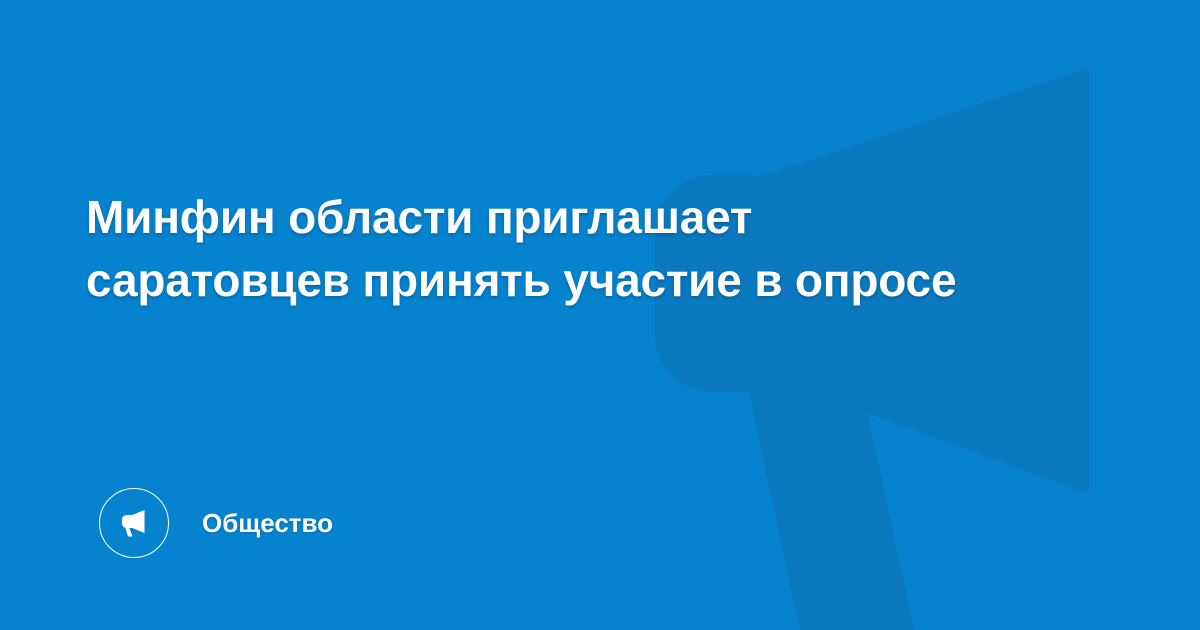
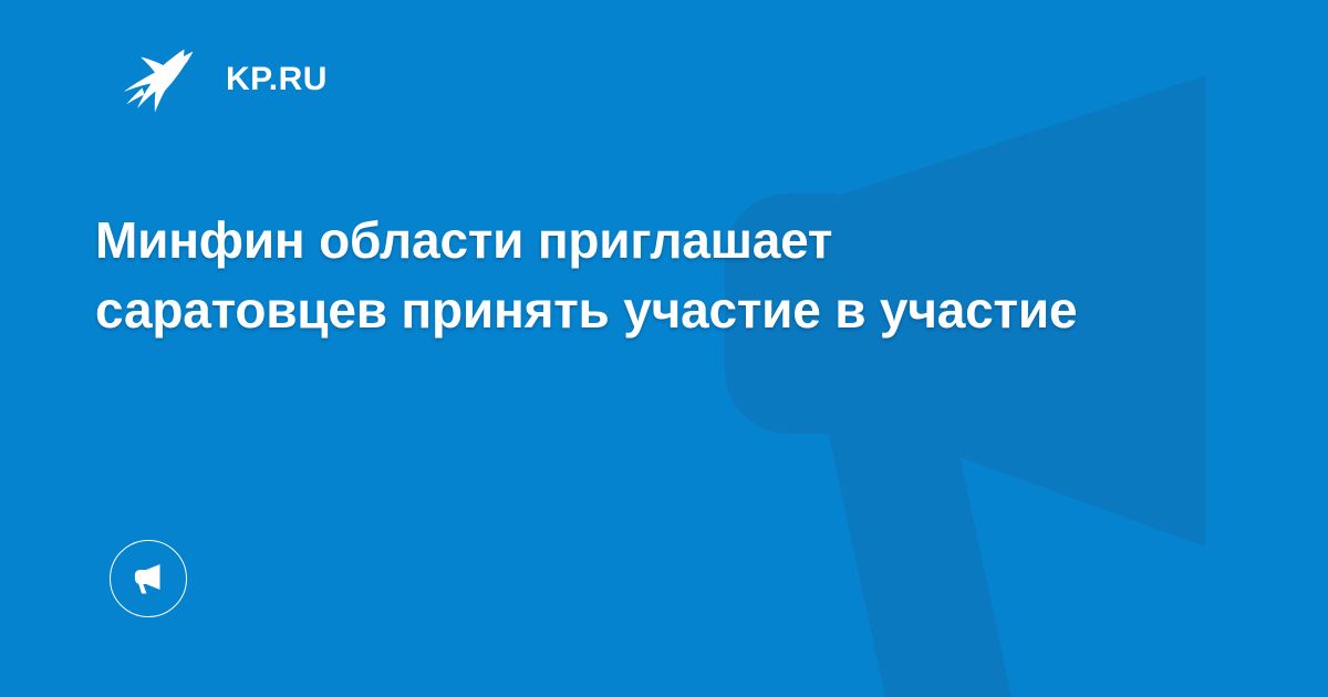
+ KP.RU
- Минфин области приглашает саратовцев принять участие в опросе
+ Минфин области приглашает саратовцев принять участие в участие
- Общество
